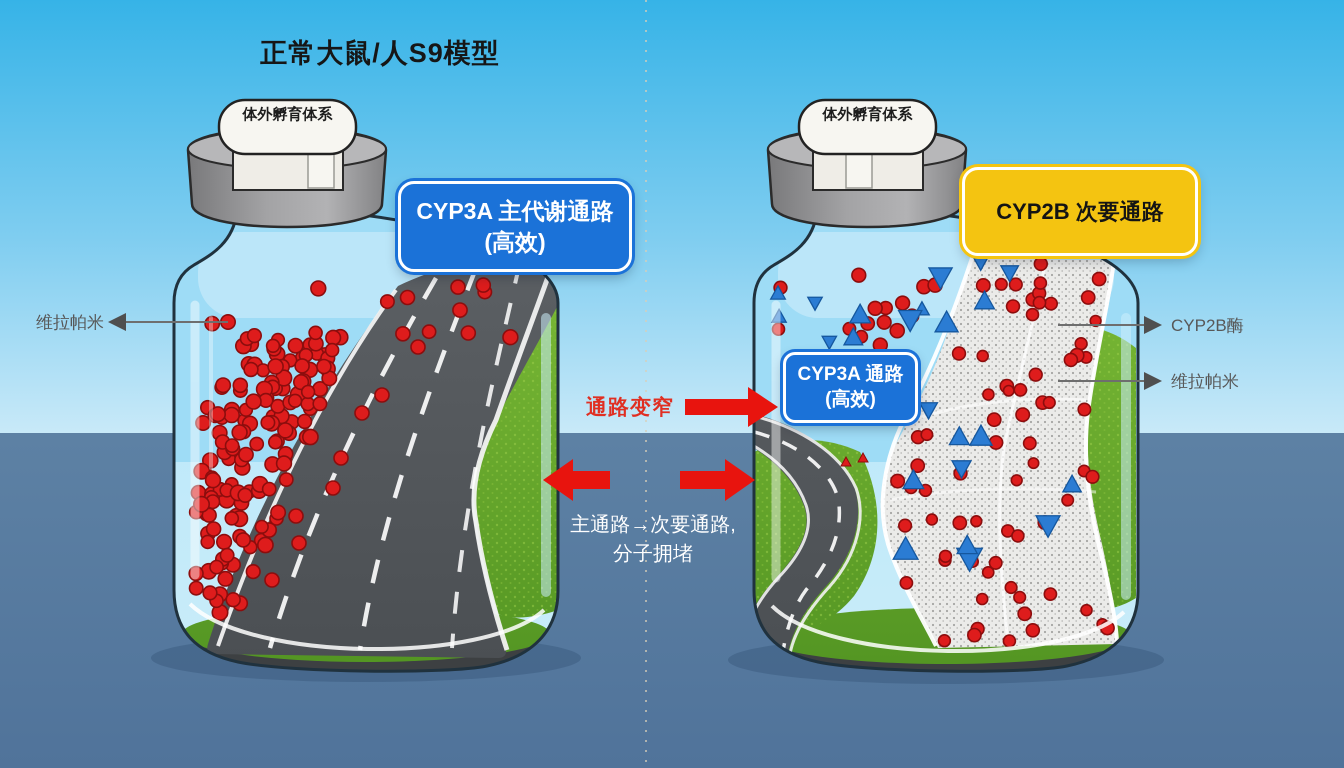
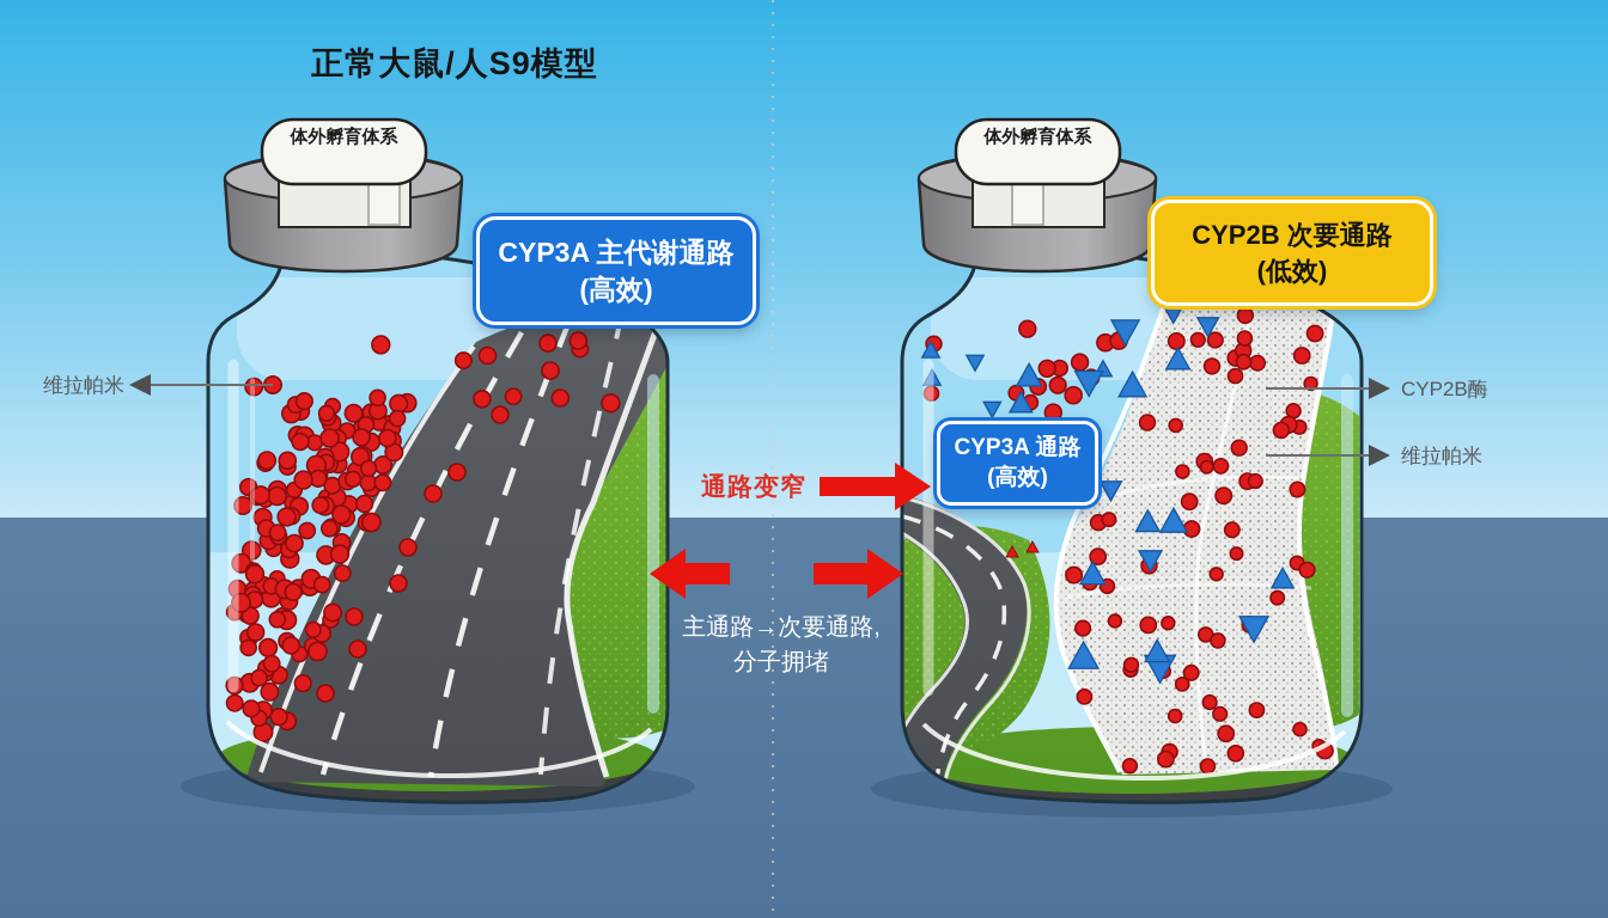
  正常大鼠/人S9模型
  体外孵育体系
  体外孵育体系
  CYP3A 主代谢通路
  (高效)
  CYP2B 次要通路
+ (低效)
  CYP3A 通路
  (高效)
  维拉帕米
  CYP2B酶
  维拉帕米
  通路变窄
  主通路→次要通路,
  分子拥堵
